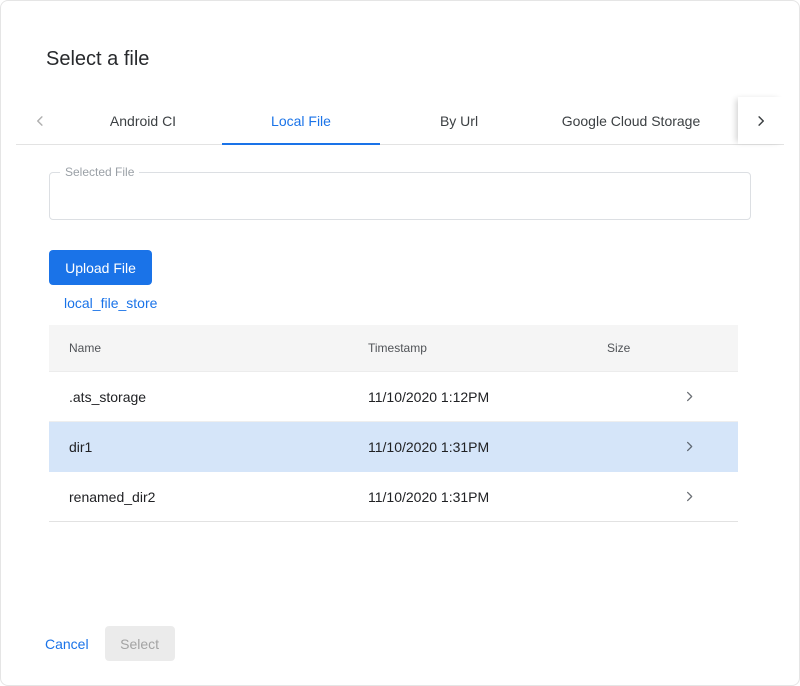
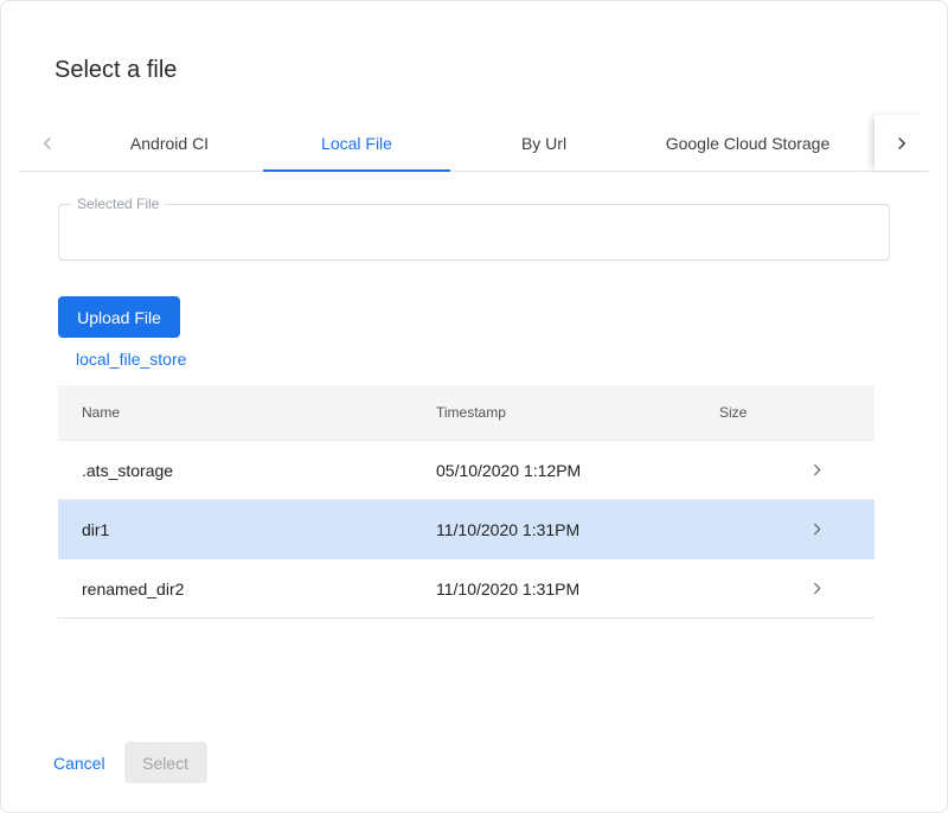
  Select a file
  Android CI
  Local File
  By Url
  Google Cloud Storage
  Selected File
  Upload File
  local_file_store
  Name
  Timestamp
  Size
  .ats_storage
- 11/10/2020 1:12PM
+ 05/10/2020 1:12PM
  dir1
  11/10/2020 1:31PM
  renamed_dir2
  11/10/2020 1:31PM
  Cancel
  Select
